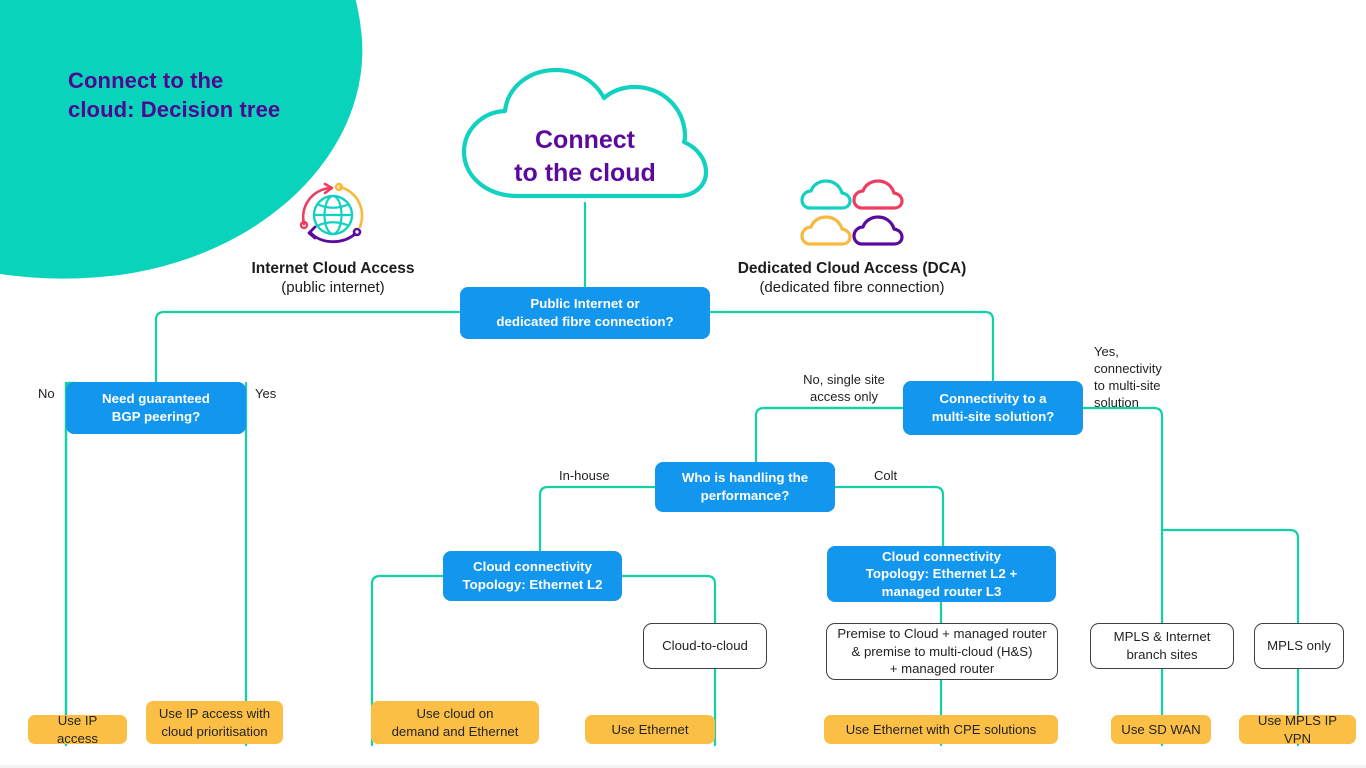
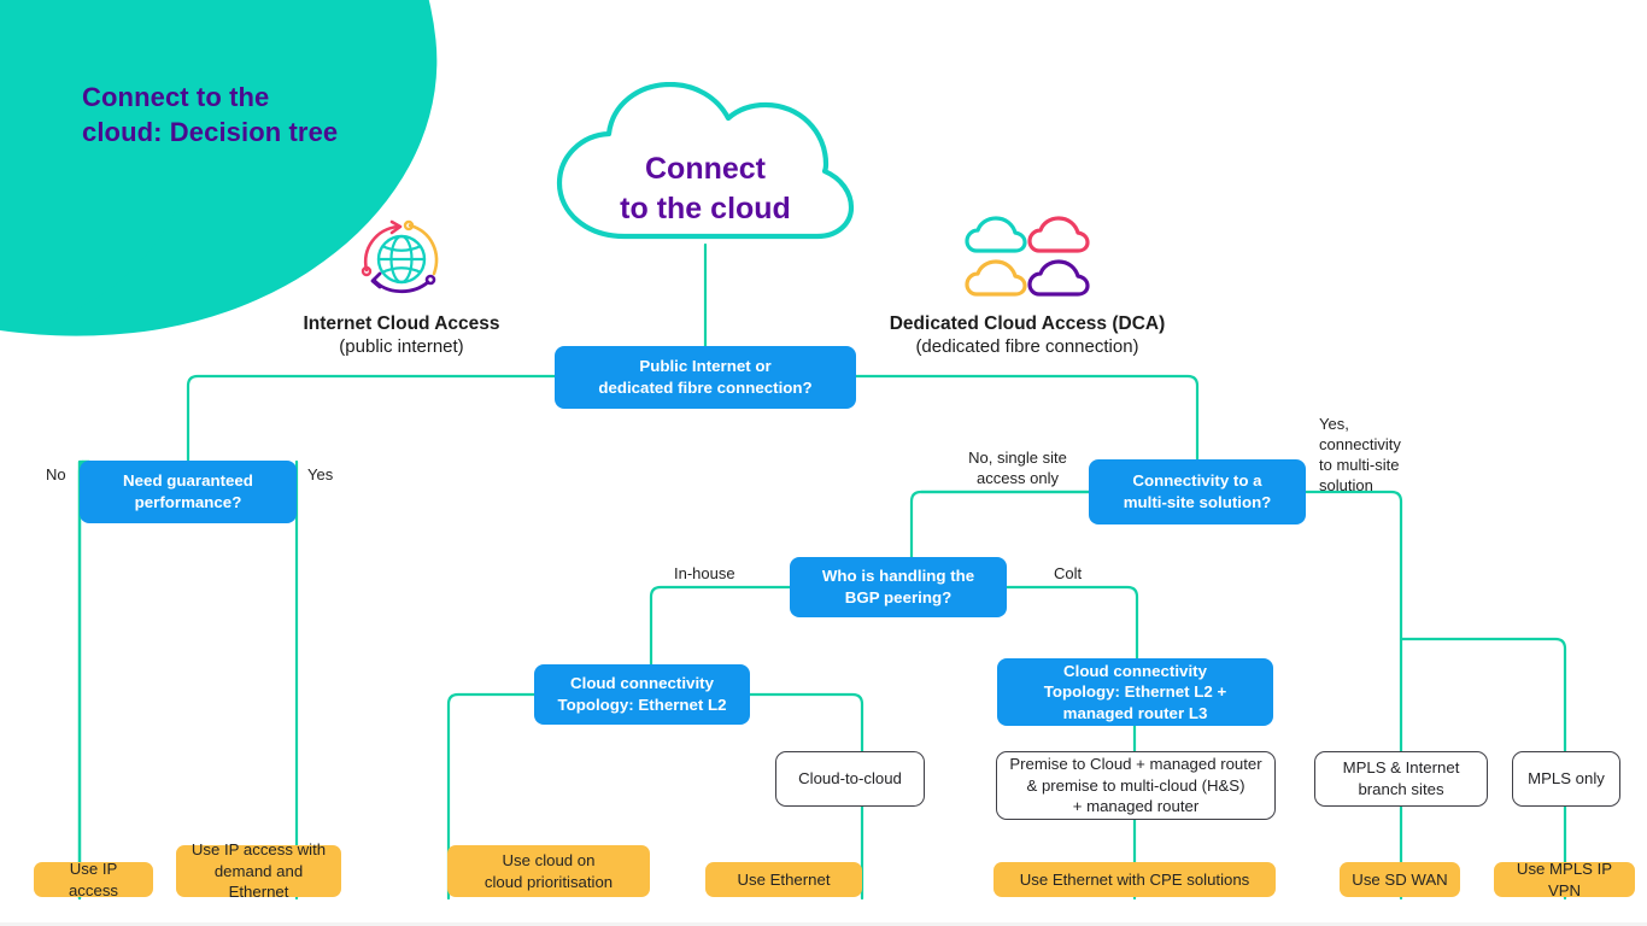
  Connect to the
  cloud: Decision tree
  Connect
  to the cloud
  Internet Cloud Access
  (public internet)
  Dedicated Cloud Access (DCA)
  (dedicated fibre connection)
  Public Internet or
  dedicated fibre connection?
  Need guaranteed
- BGP peering?
+ performance?
  Connectivity to a
  multi-site solution?
  Who is handling the
- performance?
+ BGP peering?
  Cloud connectivity
  Topology: Ethernet L2
  Cloud connectivity
  Topology: Ethernet L2 +
  managed router L3
  No
  Yes
  No, single site
  access only
  Yes,
  connectivity
  to multi-site
  solution
  In-house
  Colt
  Cloud-to-cloud
  Premise to Cloud + managed router
  & premise to multi-cloud (H&S)
  + managed router
  MPLS & Internet
  branch sites
  MPLS only
  Use IP access
  Use IP access with
- cloud prioritisation
+ demand and Ethernet
  Use cloud on
- demand and Ethernet
+ cloud prioritisation
  Use Ethernet
  Use Ethernet with CPE solutions
  Use SD WAN
  Use MPLS IP VPN
